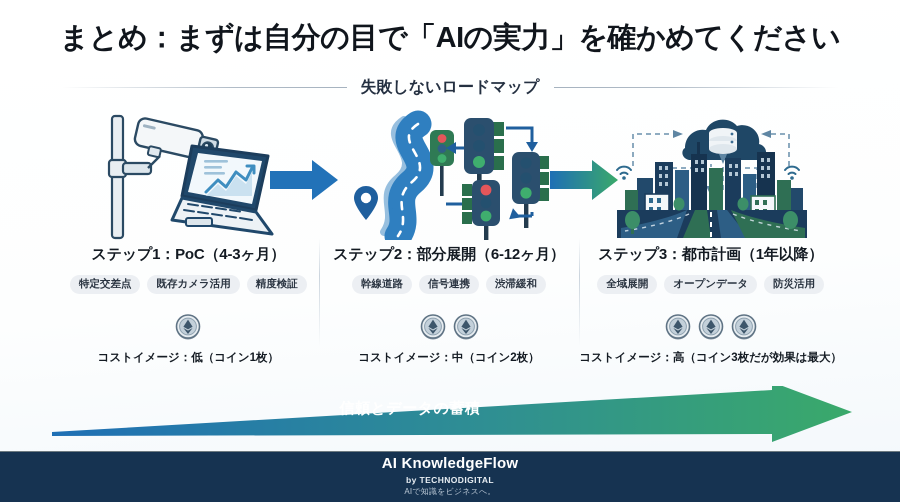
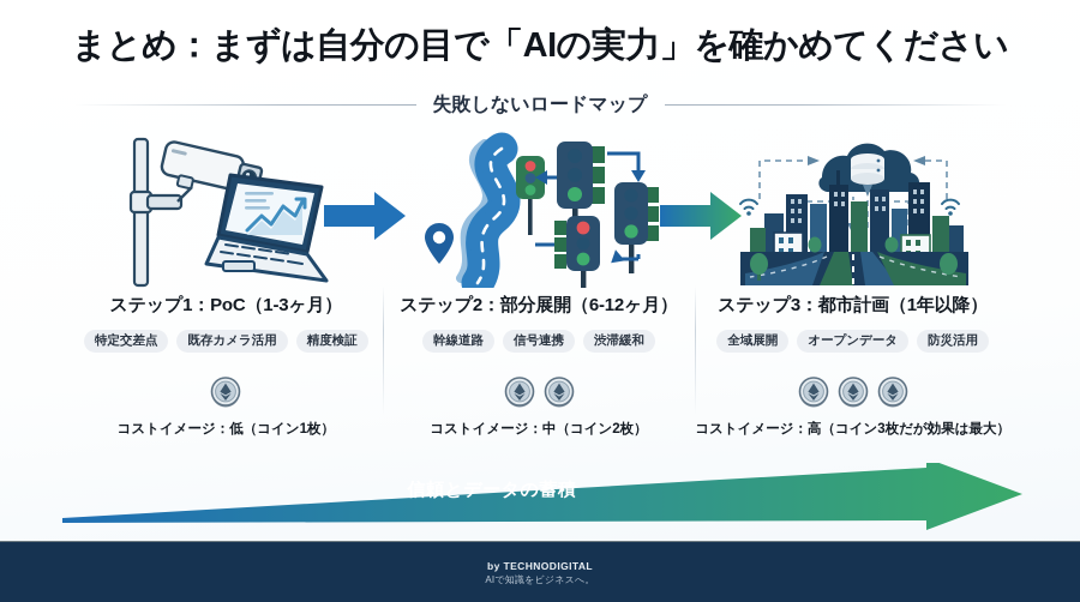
  まとめ：まずは自分の目で「AIの実力」を確かめてください
  失敗しないロードマップ
- ステップ1：PoC（4-3ヶ月）
+ ステップ1：PoC（1-3ヶ月）
  特定交差点
  既存カメラ活用
  精度検証
  コストイメージ：低（コイン1枚）
  ステップ2：部分展開（6-12ヶ月）
  幹線道路
  信号連携
  渋滞緩和
  コストイメージ：中（コイン2枚）
  ステップ3：都市計画（1年以降）
  全域展開
  オープンデータ
  防災活用
  コストイメージ：高（コイン3枚だが効果は最大）
  信頼とデータの蓄積
- AI KnowledgeFlow
  by TECHNODIGITAL
  AIで知識をビジネスへ。
